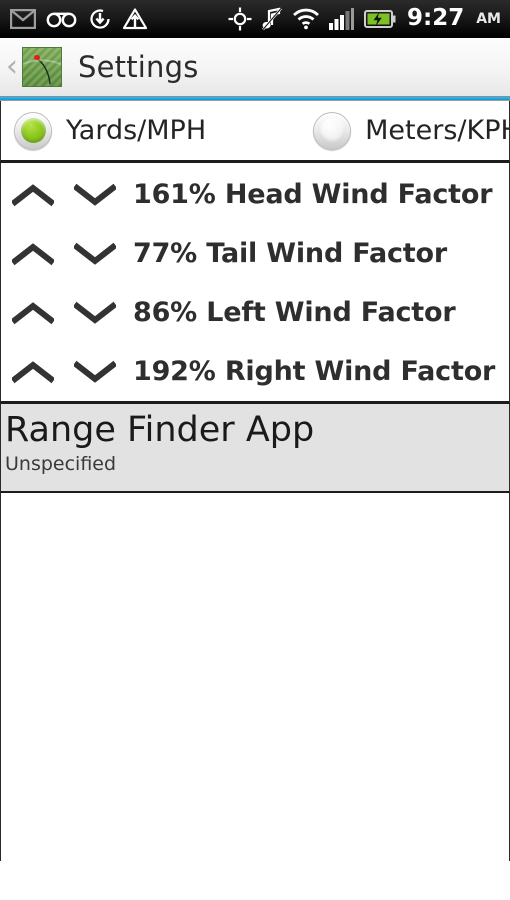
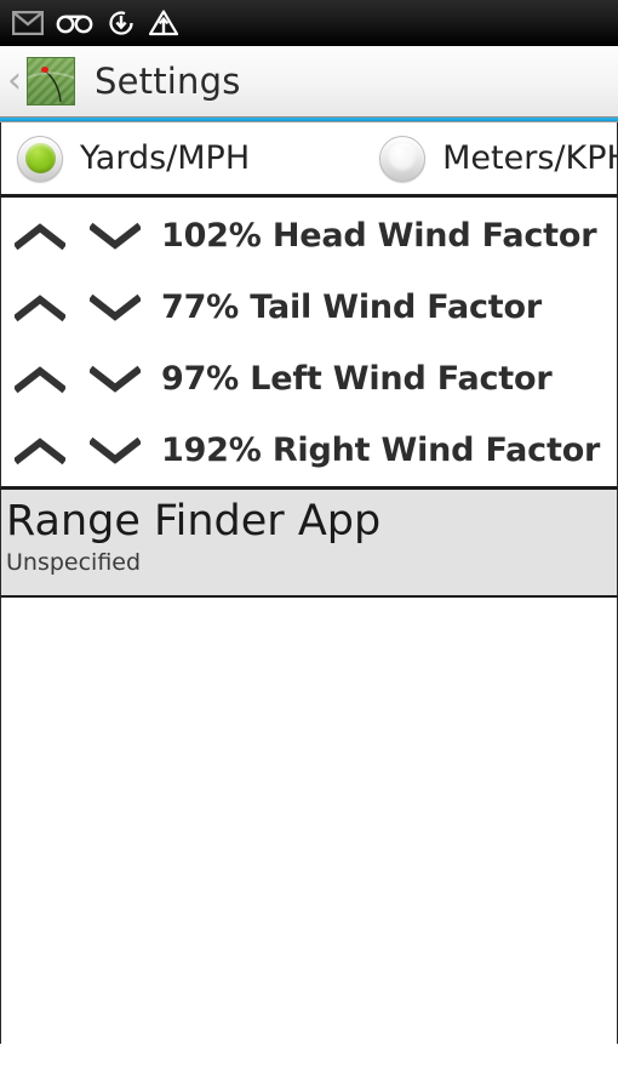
- 9:27
- AM
  ‹
  Settings
  Yards/MPH
  Meters/KP
- 161% Head Wind Factor
+ 102% Head Wind Factor
  77% Tail Wind Factor
- 86% Left Wind Factor
+ 97% Left Wind Factor
  192% Right Wind Factor
  Range Finder App
  Unspecified
